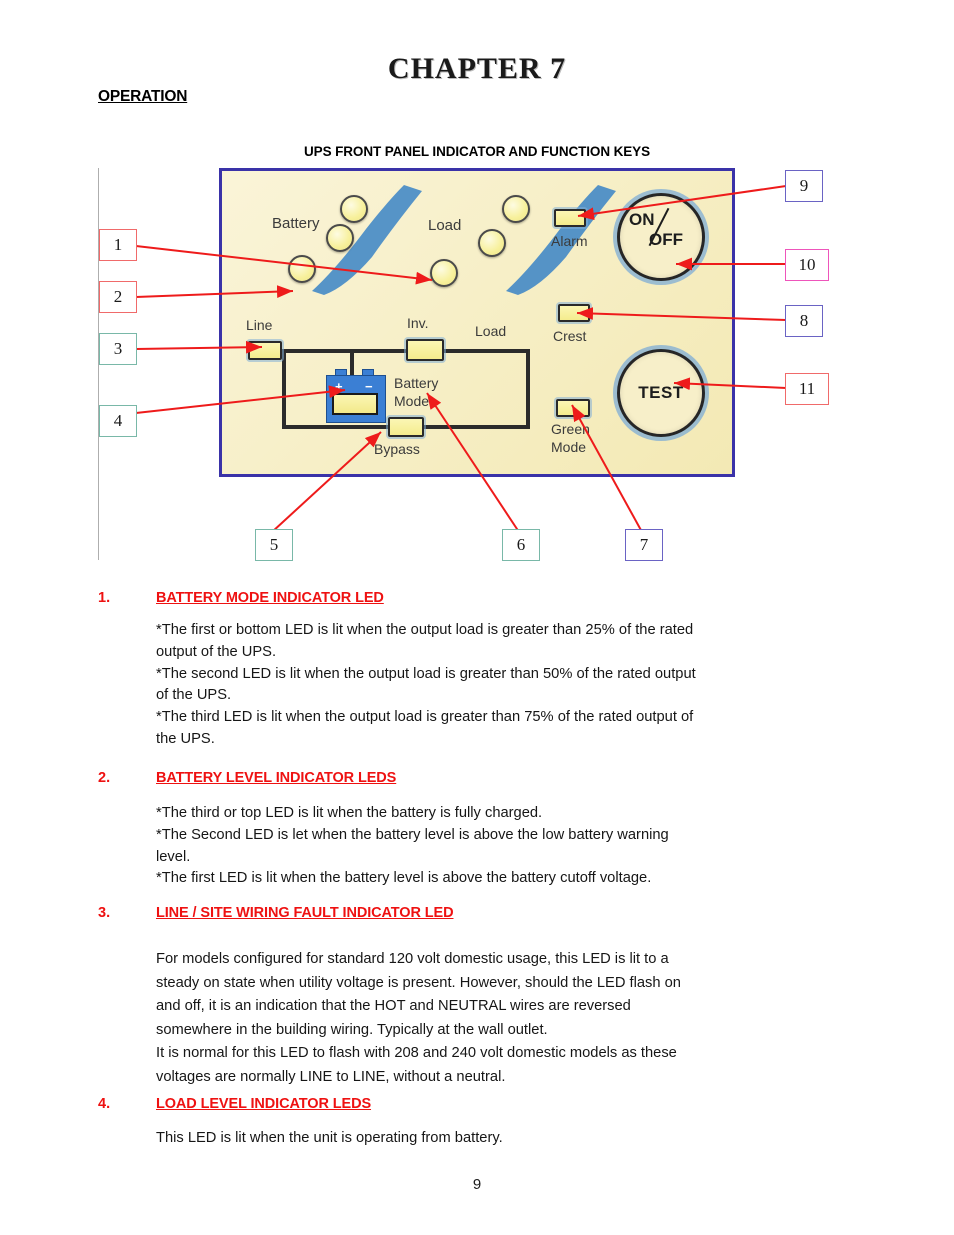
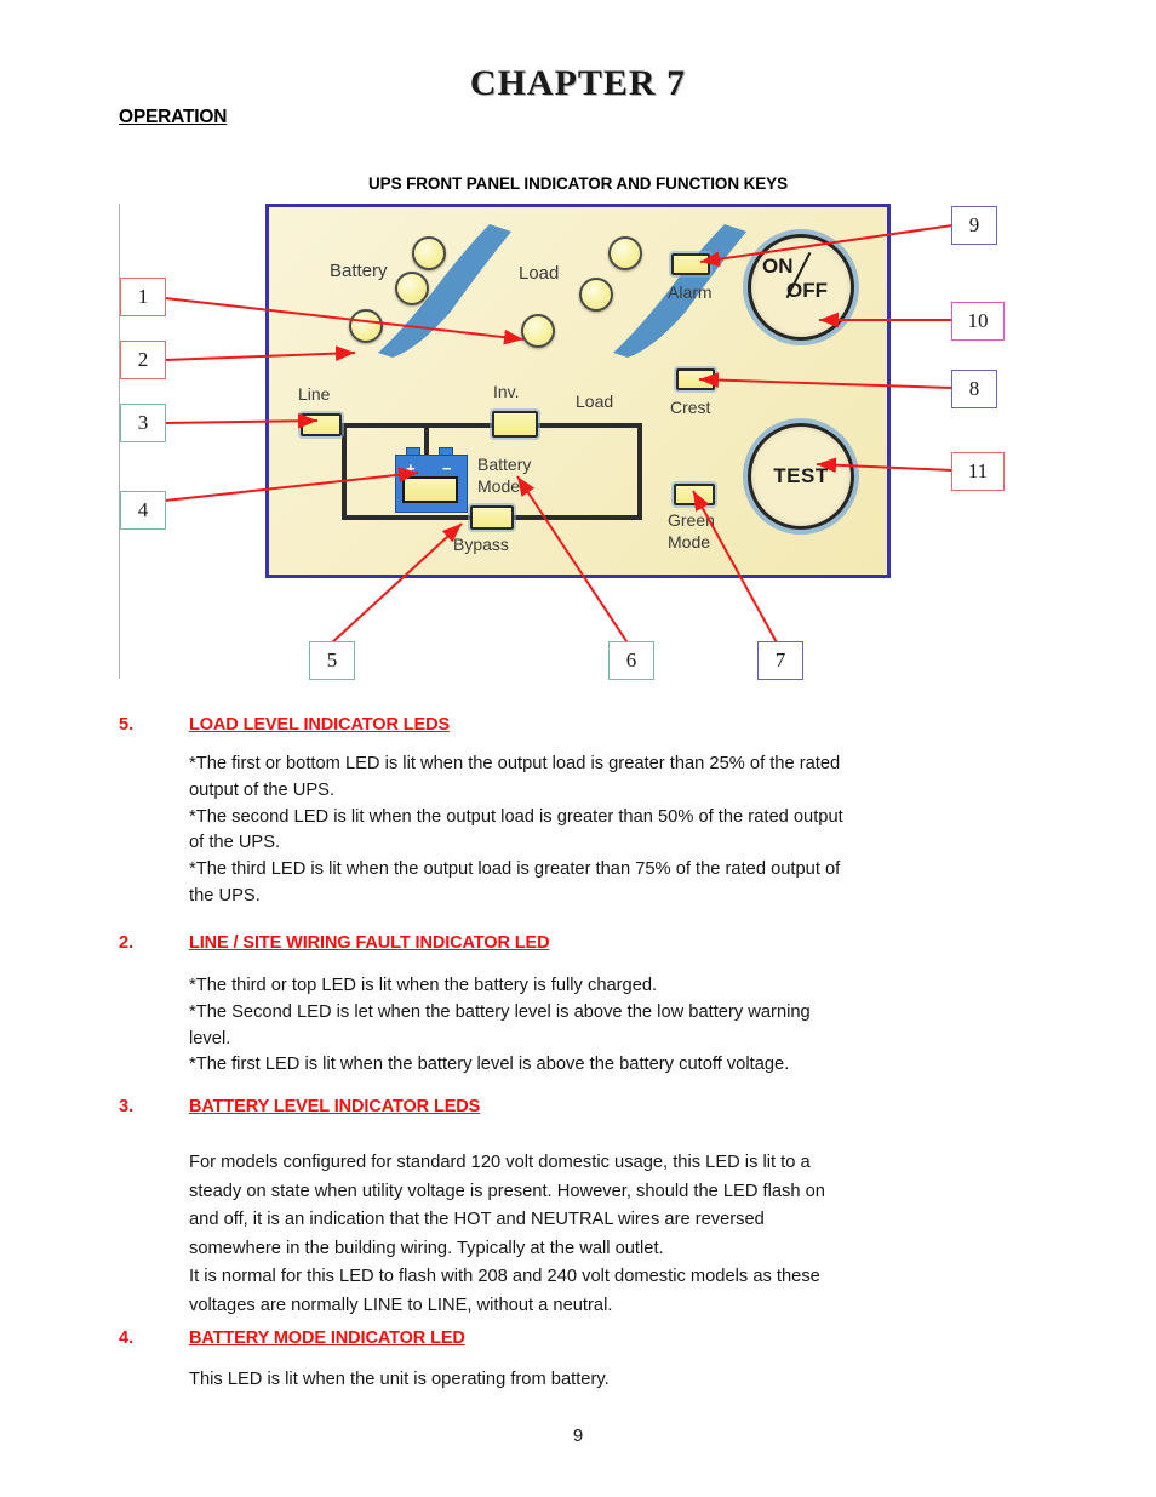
  CHAPTER 7
  OPERATION
  UPS FRONT PANEL INDICATOR AND FUNCTION KEYS
  Battery
  Load
  Alarm
  Crest
  Gree
  Mode
  ON
  OFF
  TEST
  Line
  Inv.
  Load
  +
  −
  Battery
  Mode
  Bypass
  1
  2
  3
  4
  5
  6
  7
  8
  9
  10
  11
- 1.
+ 5.
- BATTERY MODE INDICATOR LED
+ LOAD LEVEL INDICATOR LEDS
  *The first or bottom LED is lit when the output load is greater than 25% of the rated
  output of the UPS.
  *The second LED is lit when the output load is greater than 50% of the rated output
  of the UPS.
  *The third LED is lit when the output load is greater than 75% of the rated output of
  the UPS.
  2.
- BATTERY LEVEL INDICATOR LEDS
+ LINE / SITE WIRING FAULT INDICATOR LED
  *The third or top LED is lit when the battery is fully charged.
  *The Second LED is let when the battery level is above the low battery warning
  level.
  *The first LED is lit when the battery level is above the battery cutoff voltage.
  3.
- LINE / SITE WIRING FAULT INDICATOR LED
+ BATTERY LEVEL INDICATOR LEDS
  For models configured for standard 120 volt domestic usage, this LED is lit to a
  steady on state when utility voltage is present. However, should the LED flash on
  and off, it is an indication that the HOT and NEUTRAL wires are reversed
  somewhere in the building wiring. Typically at the wall outlet.
  It is normal for this LED to flash with 208 and 240 volt domestic models as these
  voltages are normally LINE to LINE, without a neutral.
  4.
- LOAD LEVEL INDICATOR LEDS
+ BATTERY MODE INDICATOR LED
  This LED is lit when the unit is operating from battery.
  9
